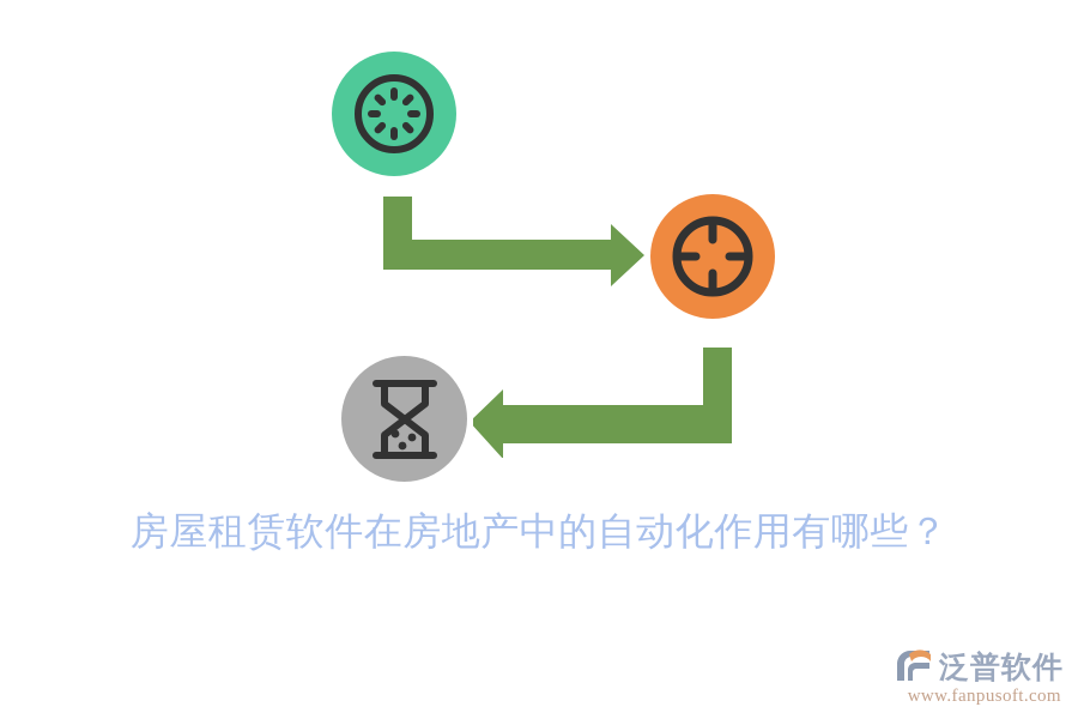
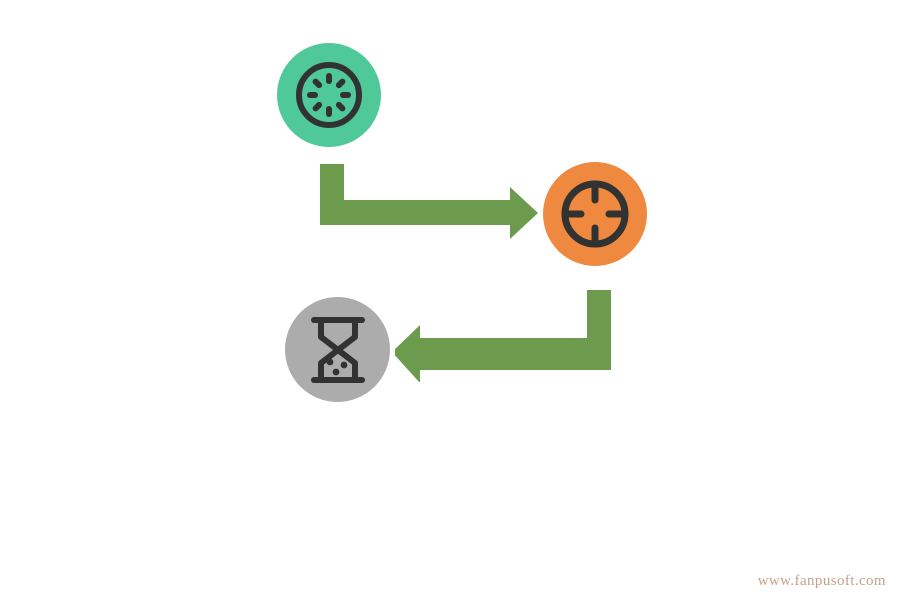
- 房屋租赁软件在房地产中的自动化作用有哪些？
- 泛普软件
  www.fanpusoft.com
